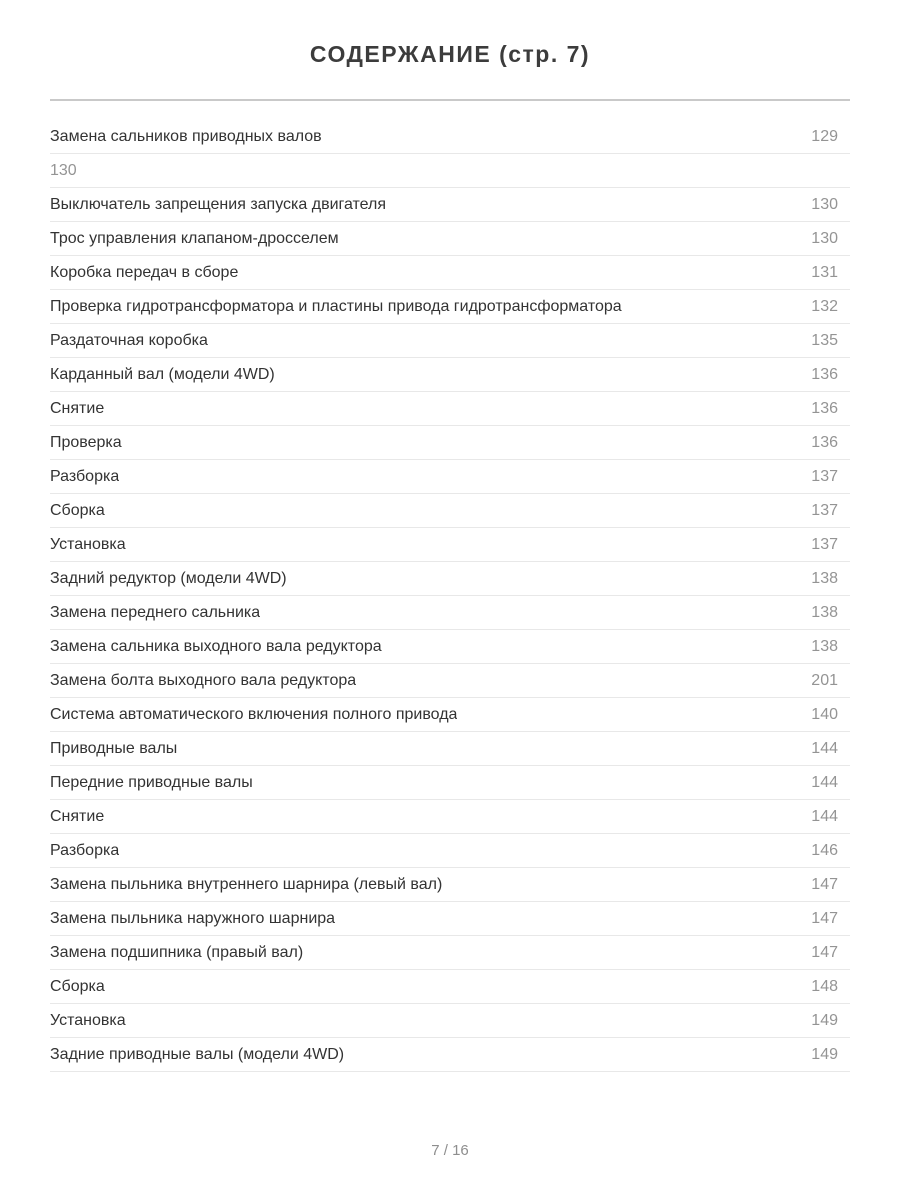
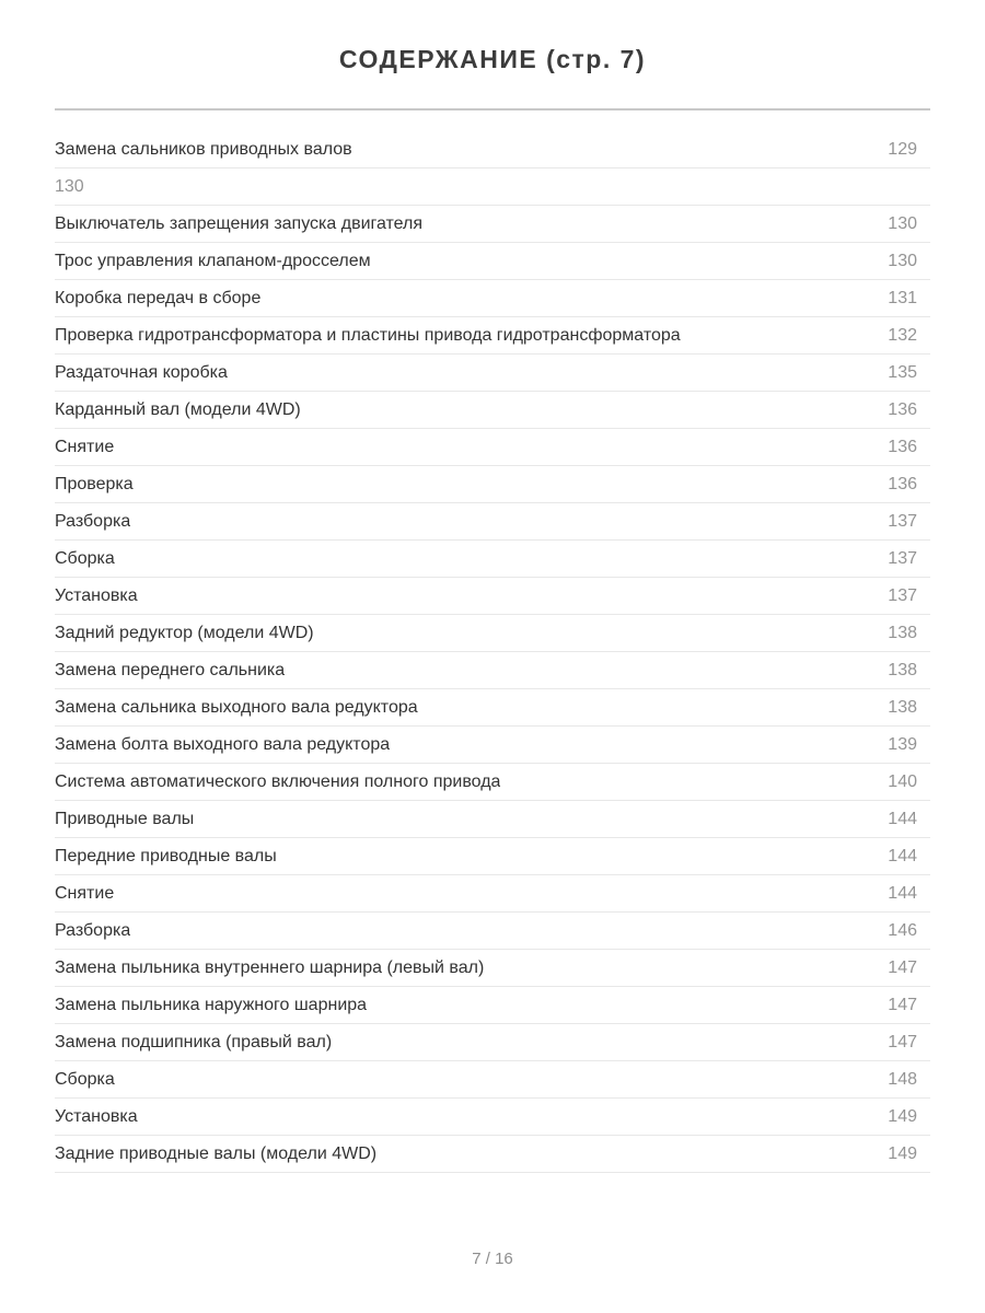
  СОДЕРЖАНИЕ (стр. 7)
  Замена сальников приводных валов
  129
  130
  Выключатель запрещения запуска двигателя
  130
  Трос управления клапаном-дросселем
  130
  Коробка передач в сборе
  131
  Проверка гидротрансформатора и пластины привода гидротрансформатора
  132
  Раздаточная коробка
  135
  Карданный вал (модели 4WD)
  136
  Снятие
  136
  Проверка
  136
  Разборка
  137
  Сборка
  137
  Установка
  137
  Задний редуктор (модели 4WD)
  138
  Замена переднего сальника
  138
  Замена сальника выходного вала редуктора
  138
  Замена болта выходного вала редуктора
- 201
+ 139
  Система автоматического включения полного привода
  140
  Приводные валы
  144
  Передние приводные валы
  144
  Снятие
  144
  Разборка
  146
  Замена пыльника внутреннего шарнира (левый вал)
  147
  Замена пыльника наружного шарнира
  147
  Замена подшипника (правый вал)
  147
  Сборка
  148
  Установка
  149
  Задние приводные валы (модели 4WD)
  149
  7 / 16
